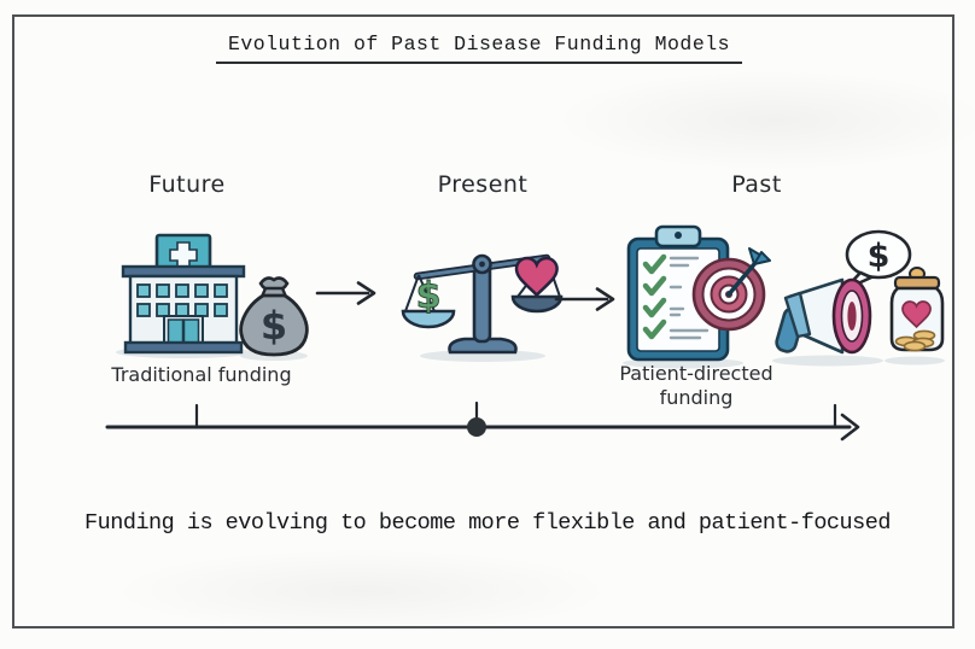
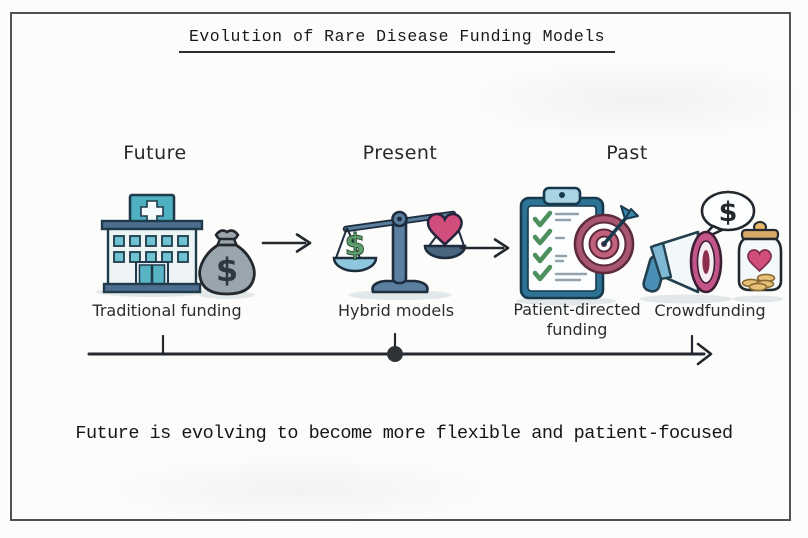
- Evolution of Past Disease Funding Models
+ Evolution of Rare Disease Funding Models
  Future
  Present
  Past
  $
  $
  $
  Traditional funding
+ Hybrid models
  Patient-directed funding
+ Crowdfunding
- Funding is evolving to become more flexible and patient-focused
+ Future is evolving to become more flexible and patient-focused
